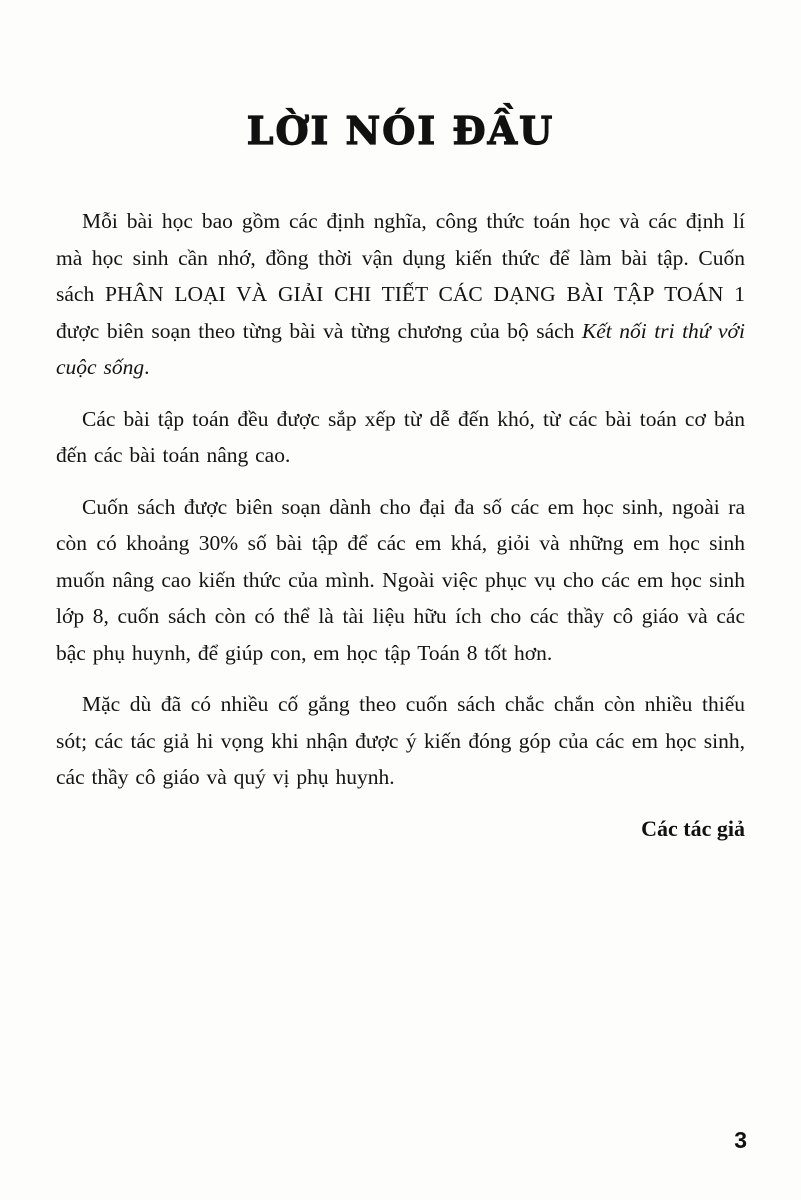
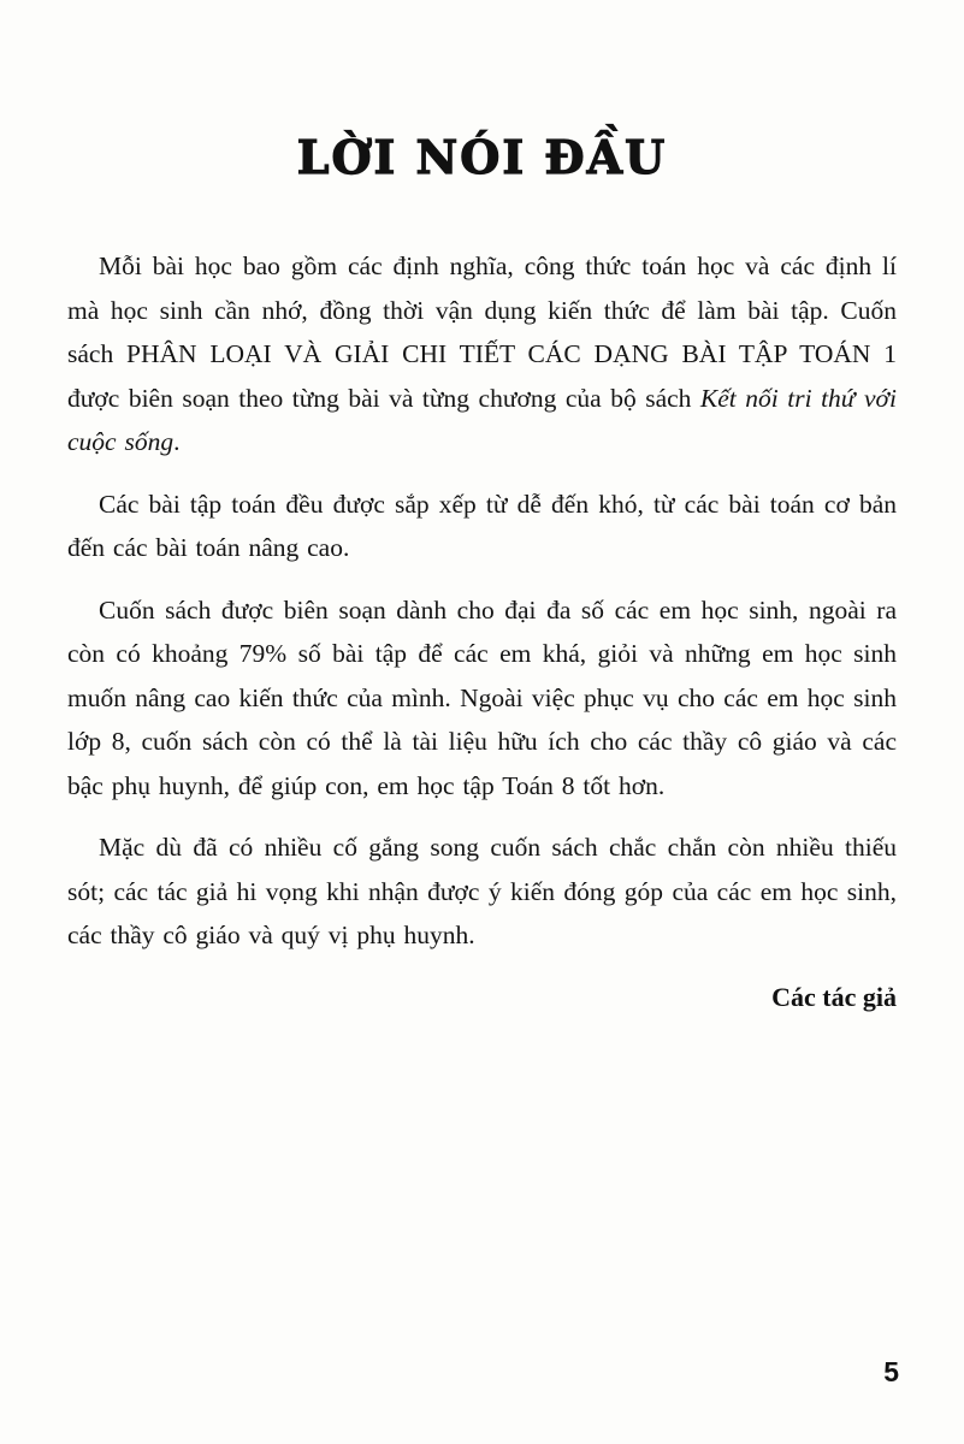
  LỜI NÓI ĐẦU
  Mỗi bài học bao gồm các định nghĩa, công thức toán học và các định lí mà học sinh cần nhớ, đồng thời vận dụng kiến thức để làm bài tập. Cuốn sách PHÂN LOẠI VÀ GIẢI CHI TIẾT CÁC DẠNG BÀI TẬP TOÁN 1 được biên soạn theo từng bài và từng chương của bộ sách Kết nối tri thứ với cuộc sống.
  Các bài tập toán đều được sắp xếp từ dễ đến khó, từ các bài toán cơ bản đến các bài toán nâng cao.
- Cuốn sách được biên soạn dành cho đại đa số các em học sinh, ngoài ra còn có khoảng 30% số bài tập để các em khá, giỏi và những em học sinh muốn nâng cao kiến thức của mình. Ngoài việc phục vụ cho các em học sinh lớp 8, cuốn sách còn có thể là tài liệu hữu ích cho các thầy cô giáo và các bậc phụ huynh, để giúp con, em học tập Toán 8 tốt hơn.
+ Cuốn sách được biên soạn dành cho đại đa số các em học sinh, ngoài ra còn có khoảng 79% số bài tập để các em khá, giỏi và những em học sinh muốn nâng cao kiến thức của mình. Ngoài việc phục vụ cho các em học sinh lớp 8, cuốn sách còn có thể là tài liệu hữu ích cho các thầy cô giáo và các bậc phụ huynh, để giúp con, em học tập Toán 8 tốt hơn.
- Mặc dù đã có nhiều cố gắng theo cuốn sách chắc chắn còn nhiều thiếu sót; các tác giả hi vọng khi nhận được ý kiến đóng góp của các em học sinh, các thầy cô giáo và quý vị phụ huynh.
+ Mặc dù đã có nhiều cố gắng song cuốn sách chắc chắn còn nhiều thiếu sót; các tác giả hi vọng khi nhận được ý kiến đóng góp của các em học sinh, các thầy cô giáo và quý vị phụ huynh.
  Các tác giả
- 3
+ 5
